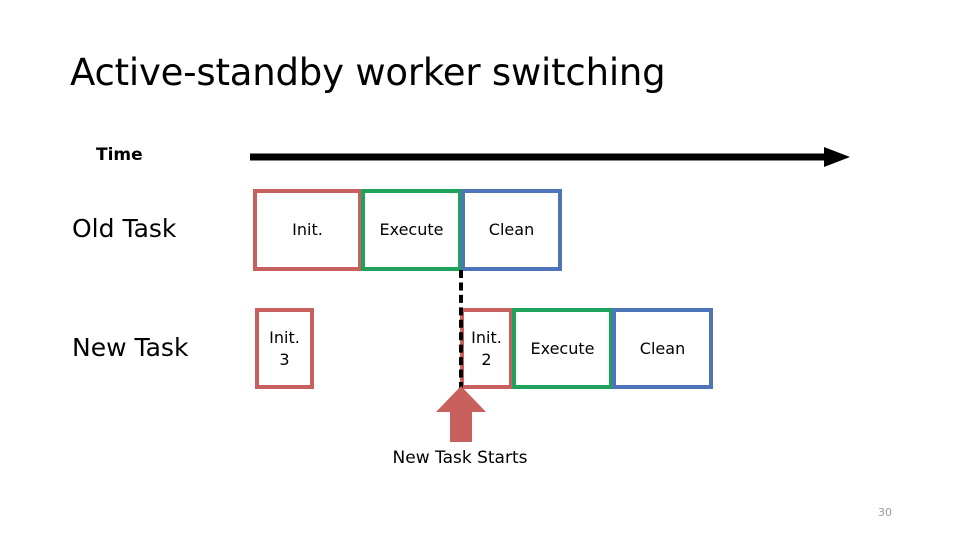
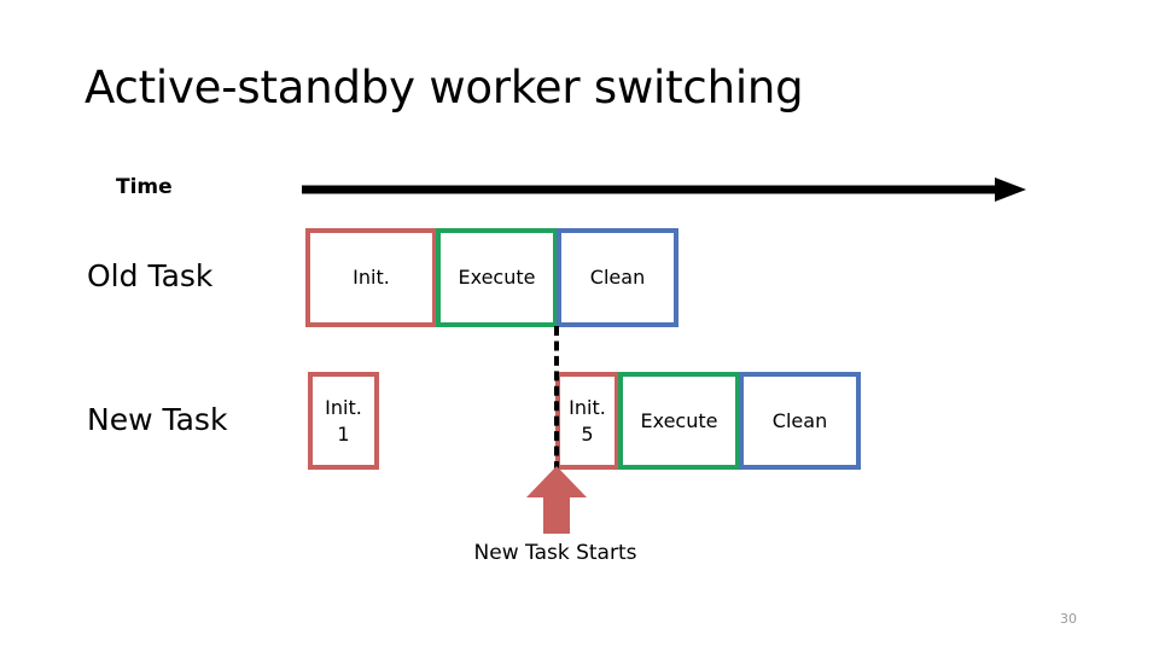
  Active-standby worker switching
  Time
  Old Task
  New Task
  Init.
  Execute
  Clean
  Init.
- 3
+ 1
  Init.
- 2
+ 5
  Execute
  Clean
  New Task Starts
  30
